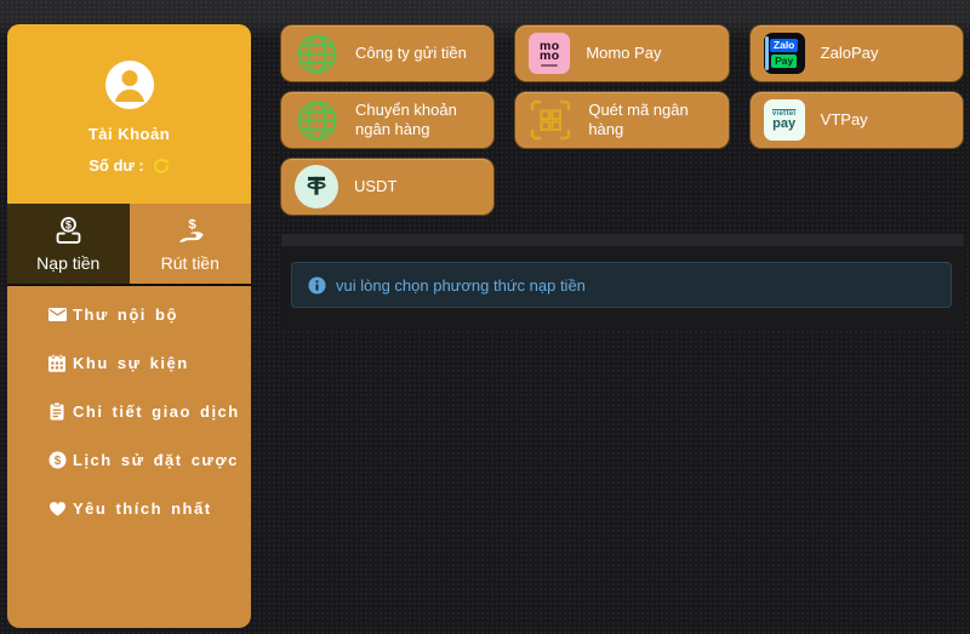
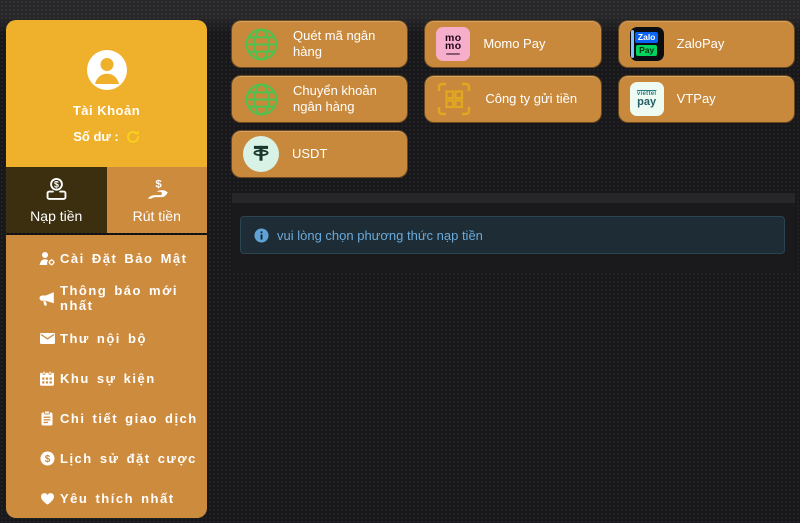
  Tài Khoản
  Số dư :
  $
  Nạp tiền
  $
  Rút tiền
+ Cài Đặt Bảo Mật
+ Thông báo mới nhất
  Thư nội bộ
  Khu sự kiện
  Chi tiết giao dịch
  $
  Lịch sử đặt cược
  Yêu thích nhất
- Công ty gửi tiền
+ Quét mã ngân hàng
  mo
  mo
  Momo Pay
  Zalo
  Pay
  ZaloPay
  Chuyển khoản ngân hàng
- Quét mã ngân hàng
+ Công ty gửi tiền
  pay
  VTPay
  USDT
  vui lòng chọn phương thức nạp tiền
